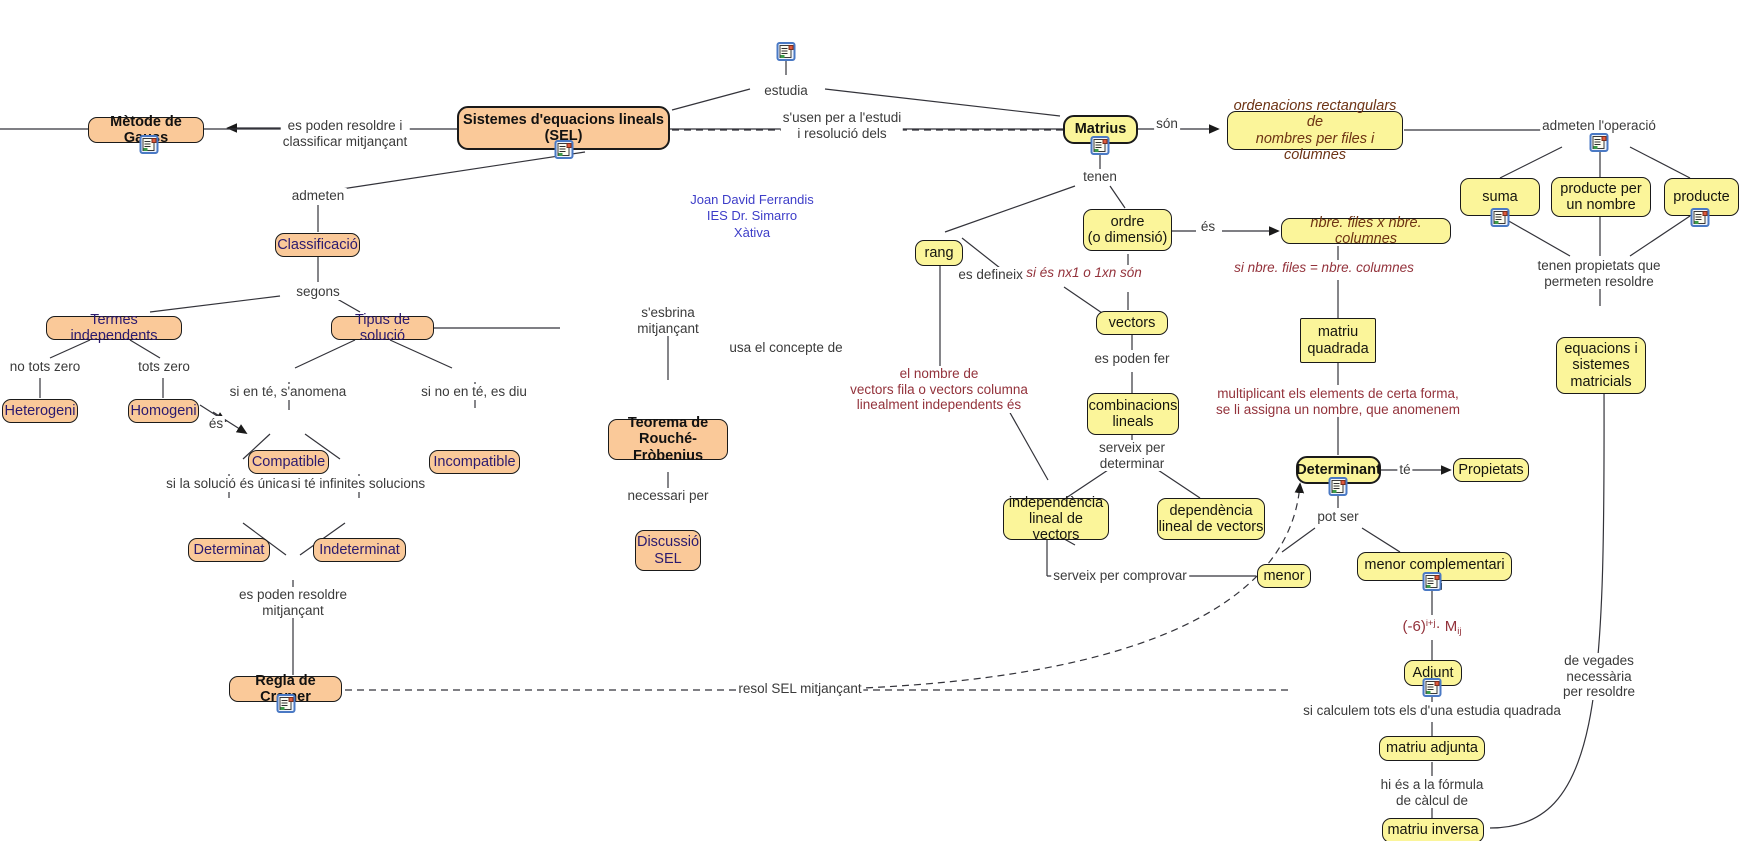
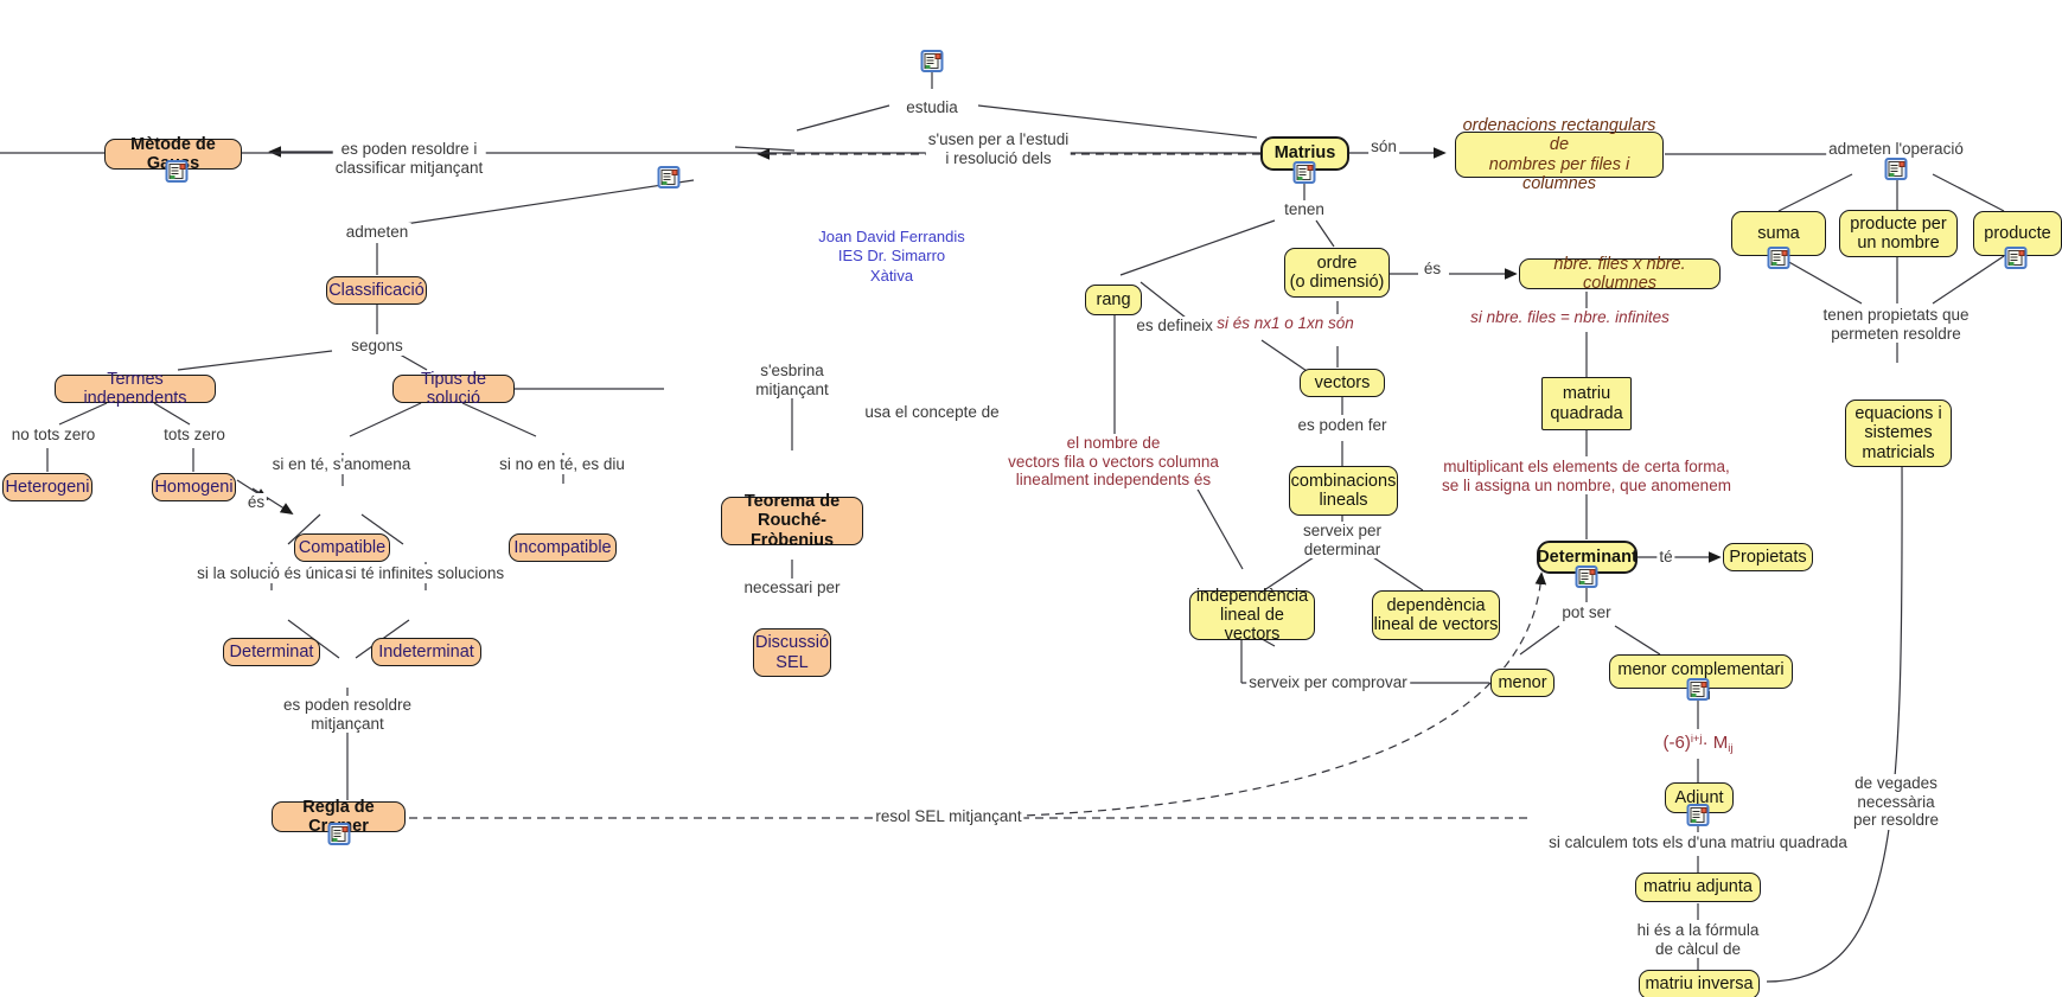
- Sistemes d'equacions lineals
- (SEL)
  Mètode de Gs
  Classificació
  Termes independents
  Tipus de solució
  Heterogeni
  Homogeni
  Compatible
  Incompatible
  Determinat
  Indeterminat
  Regla de Crer
  Teorema de
  Rouché-Fròbenius
  Discussió
  SEL
  Matrius
  ordenacions rectangulars de
  nombres per files i columnes
  ordre
  (o dimensió)
  nbre. files x nbre. columnes
  rang
  vectors
  combinacions
  lineals
  independència
  lineal de vectors
  dependència
  lineal de vectors
  matriu
  quadrada
  Determinant
  Propietats
  menor
  menor complementarij
  (-6)i+j· Mij
  Adjunt
  matriu adjunta
  matriu inversa
  suma
  producte per
  un nombre
  producte
  equacions i
  sistemes
  matricials
  estudia
  es poden resoldre i
  classificar mitjançant
  admeten
  segons
  no tots zero
  tots zero
  és
  si en té, s'anomena
  si no en té, es diu
  si la solució és única
  si té infinites solucions
  es poden resoldre
  mitjançant
  s'esbrina
  mitjançant
  necessari per
  usa el concepte de
  resol SEL mitjançant
  s'usen per a l'estudi
  i resolució dels
  són
  tenen
  és
  si és nx1 o 1xn són
- si nbre. files = nbre. columnes
+ si nbre. files = nbre. infinites
  el nombre de
  vectors fila o vectors columna
  linealment independents és
  es poden fer
  serveix per
  determinar
  multiplicant els elements de certa forma,
  se li assigna un nombre, que anomenem
  té
  pot ser
  serveix per comprovar
- si calculem tots els d'una estudia quadrada
+ si calculem tots els d'una matriu quadrada
  hi és a la fórmula
  de càlcul de
  de vegades necessària
  per resoldre
  admeten l'operació
  tenen propietats que
  permeten resoldre
  Joan David Ferrandis
  IES Dr. Simarro
  Xàtiva
